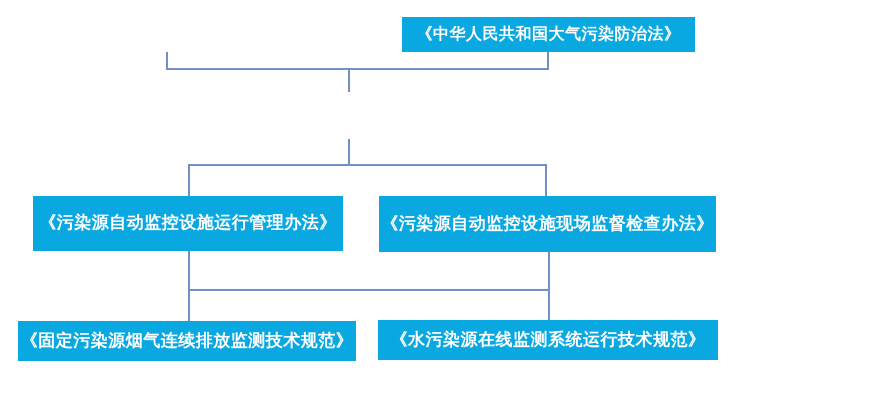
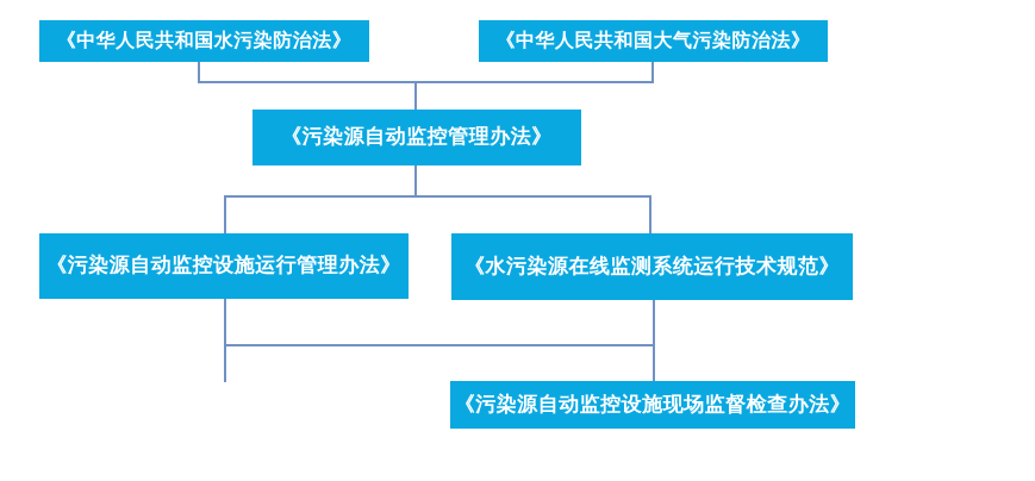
+ 《中华人民共和国水污染防治法》
  《中华人民共和国大气污染防治法》
+ 《污染源自动监控管理办法》
  《污染源自动监控设施运行管理办法》
- 《污染源自动监控设施现场监督检查办法》
+ 《水污染源在线监测系统运行技术规范》
- 《固定污染源烟气连续排放监测技术规范》
- 《水污染源在线监测系统运行技术规范》
+ 《污染源自动监控设施现场监督检查办法》
